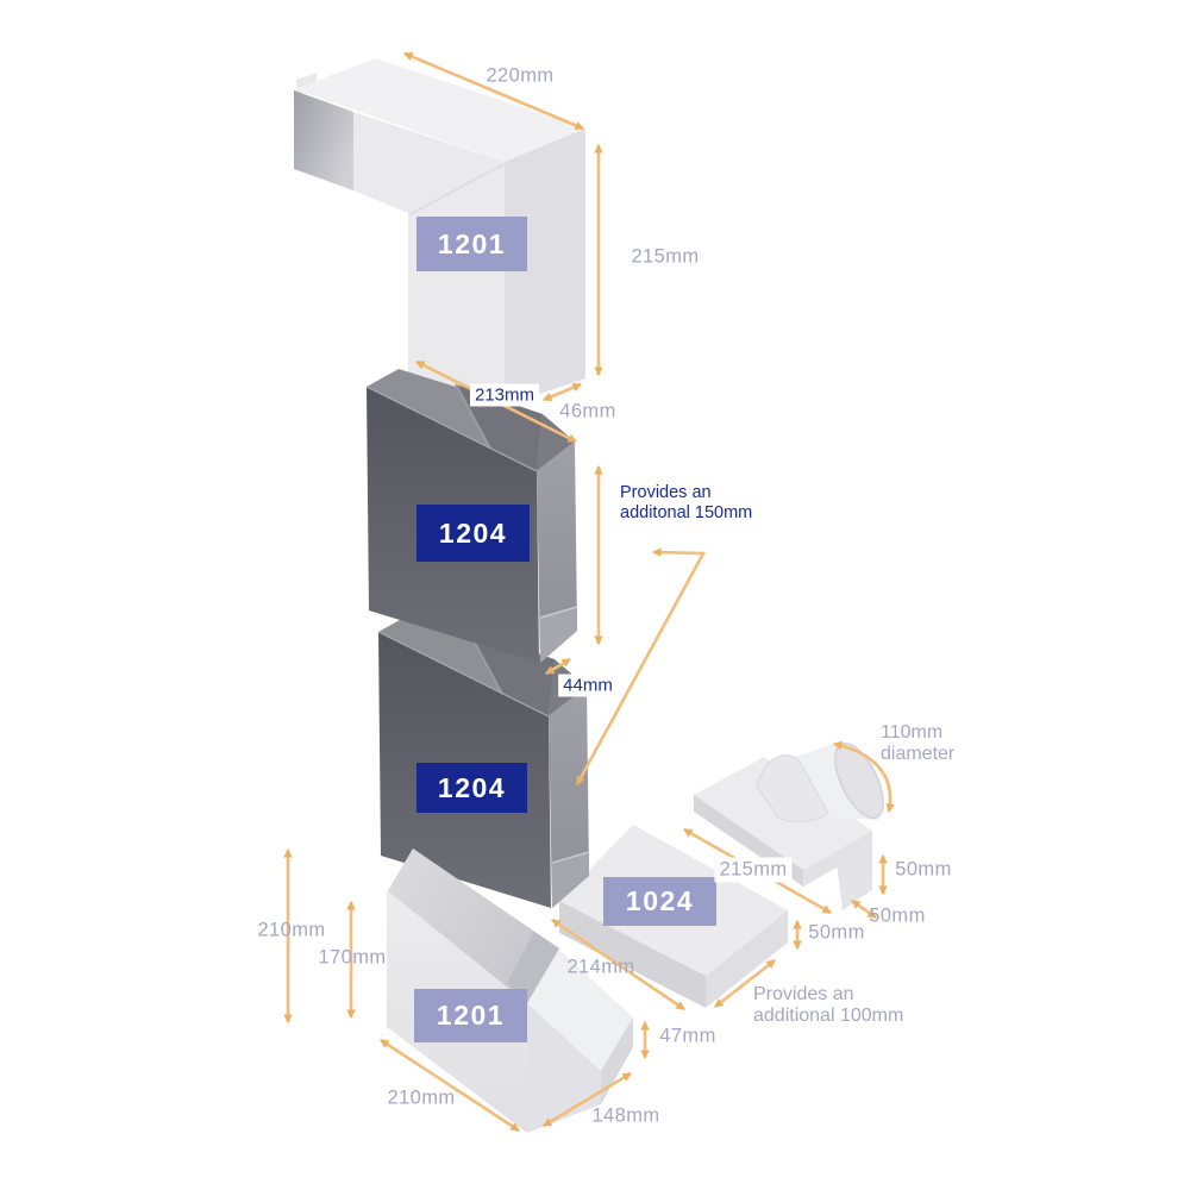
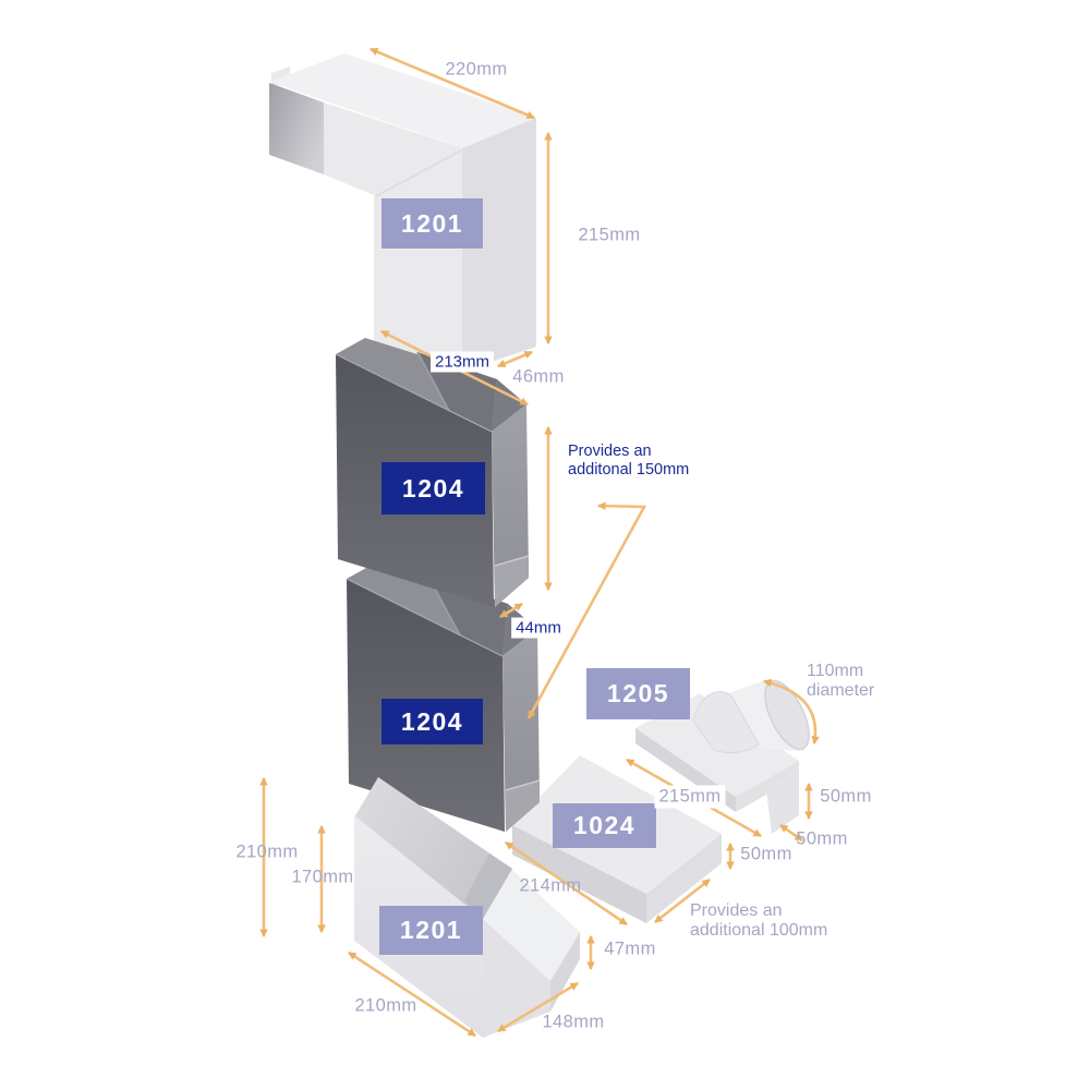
  1201
  1204
  1204
+ 1205
  1024
  1201
  220mm
  215mm
  46mm
  213mm
  44mm
  110mm
  diameter
  215mm
  50mm
  50mm
  50mm
  214mm
  47mm
  210mm
  170mm
  210mm
  148mm
  Provides an
  additonal 150mm
  Provides an
  additional 100mm
